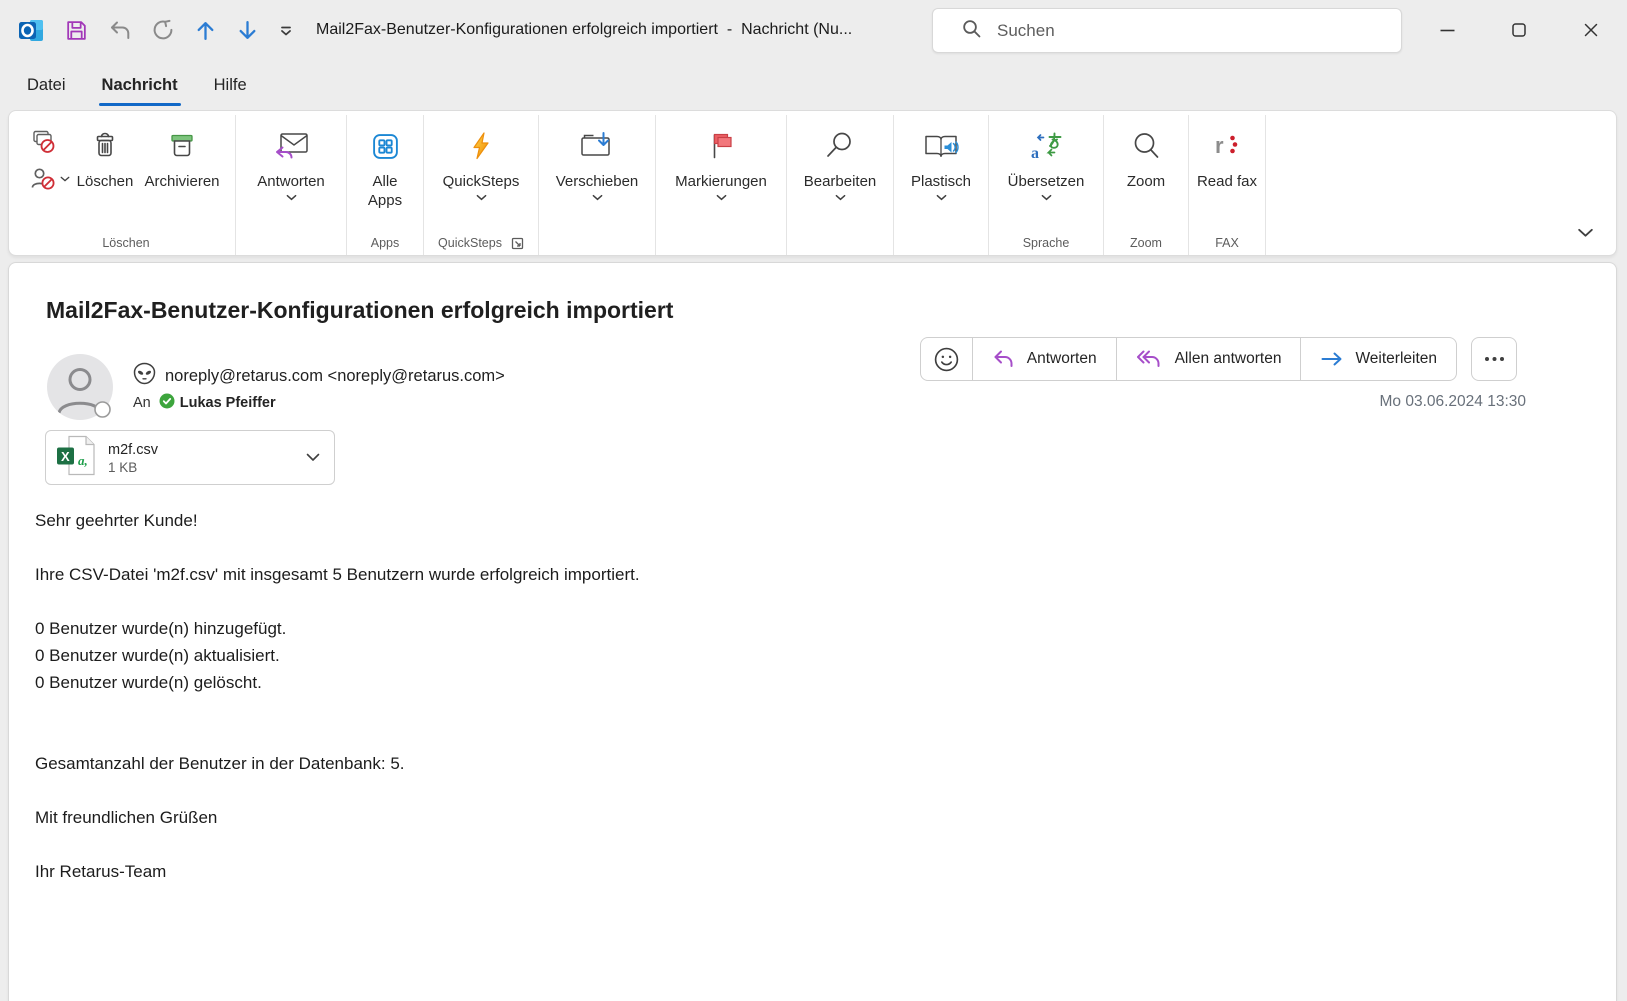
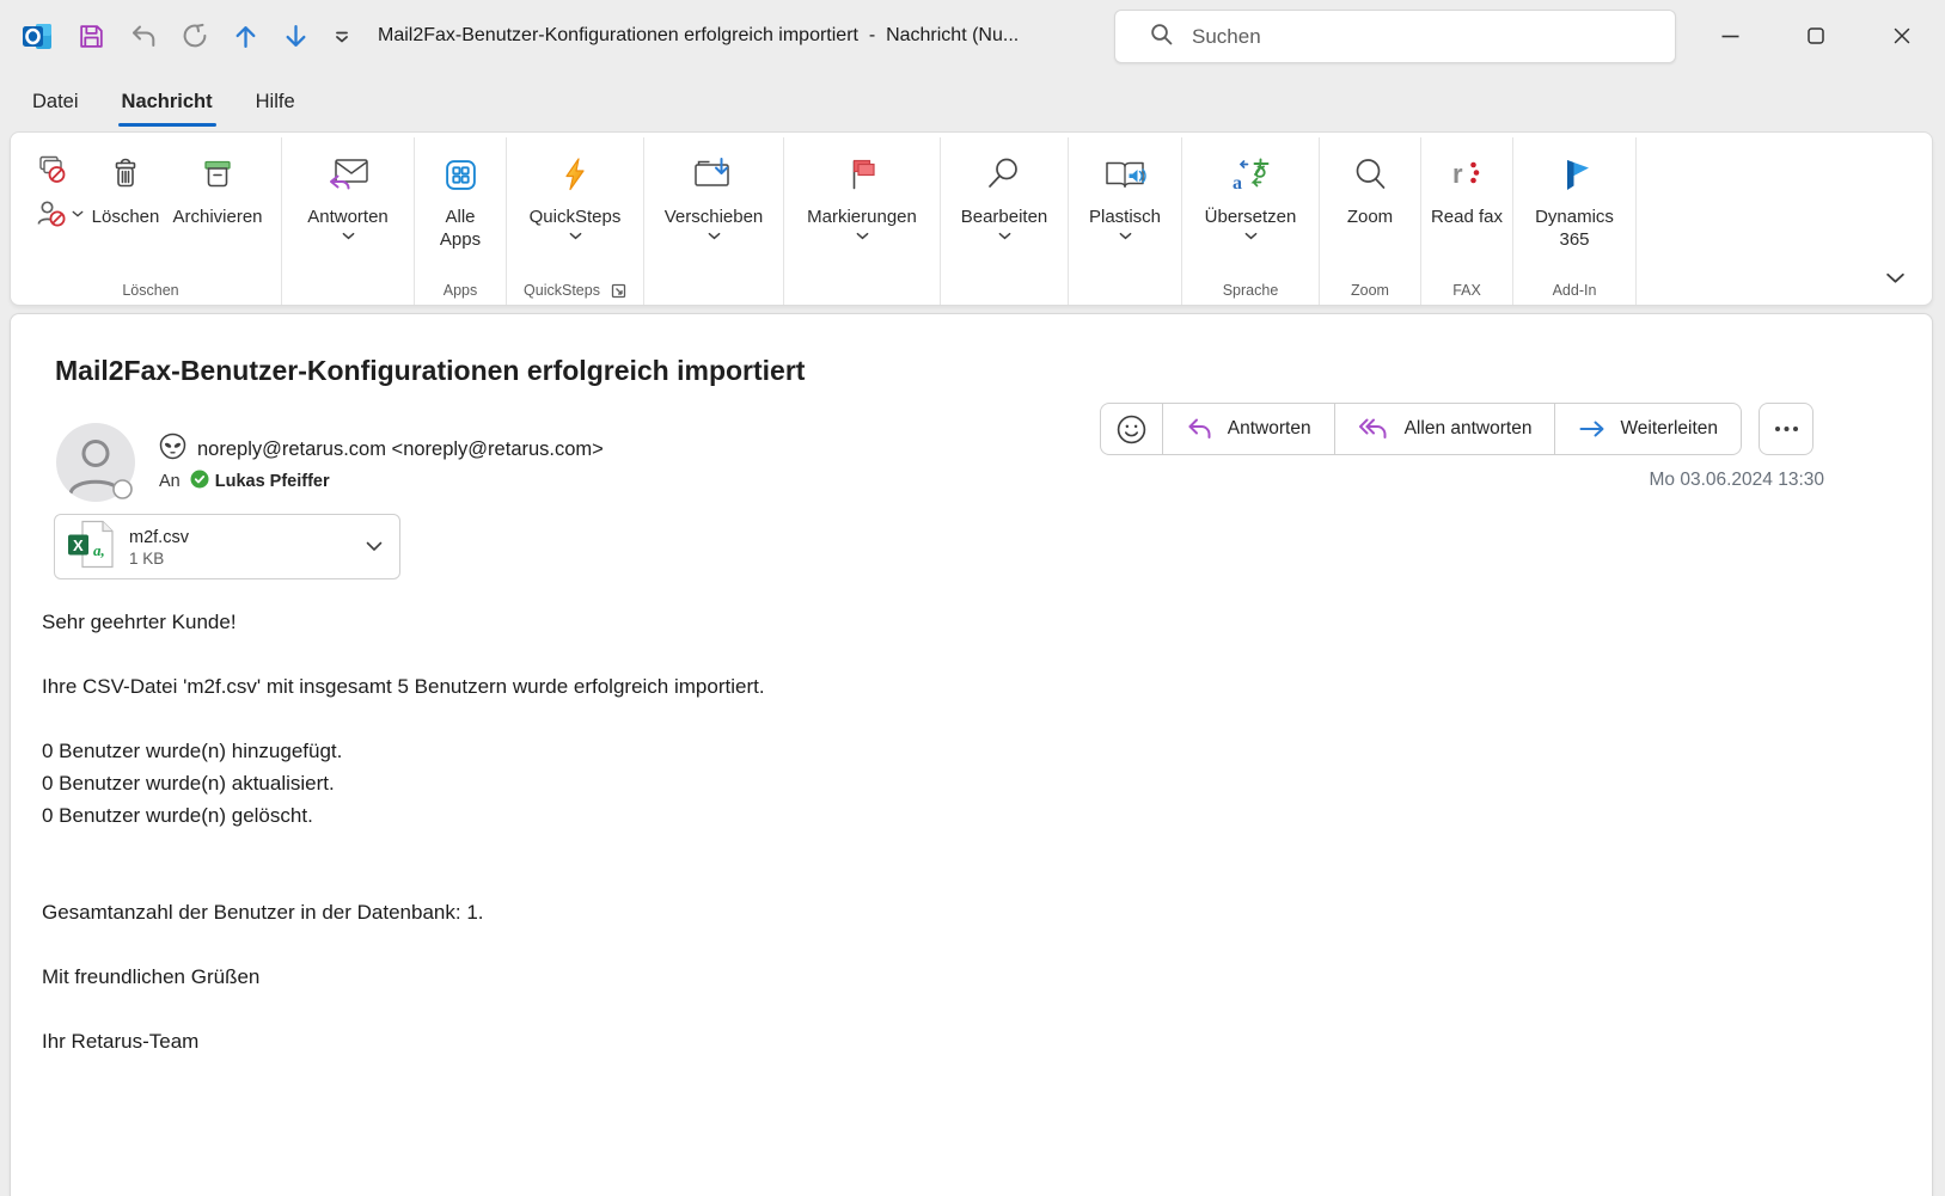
  Mail2Fax-Benutzer-Konfigurationen erfolgreich importiert - Nachricht (Nu...
  Suchen
  Datei
  Nachricht
  Hilfe
  Löschen
  Archivieren
  Löschen
  Antworten
  Alle Apps
  Apps
  QuickSteps
  QuickSteps
  Verschieben
  Markierungen
  Bearbeiten
  Plastisch
  a
  Übersetzen
  Sprache
  Zoom
  Zoom
  r
  Read fax
  FAX
+ Dynamics 365
+ Add-In
  Mail2Fax-Benutzer-Konfigurationen erfolgreich importiert
  noreply@retarus.com <noreply@retarus.com>
  An
  Lukas Pfeiffer
  Antworten
  Allen antworten
  Weiterleiten
  Mo 03.06.2024 13:30
  a,
  X
  m2f.csv
  1 KB
  Sehr geehrter Kunde!
  Ihre CSV-Datei 'm2f.csv' mit insgesamt 5 Benutzern wurde erfolgreich importiert.
  0 Benutzer wurde(n) hinzugefügt.
  0 Benutzer wurde(n) aktualisiert.
  0 Benutzer wurde(n) gelöscht.
- Gesamtanzahl der Benutzer in der Datenbank: 5.
+ Gesamtanzahl der Benutzer in der Datenbank: 1.
  Mit freundlichen Grüßen
  Ihr Retarus-Team
